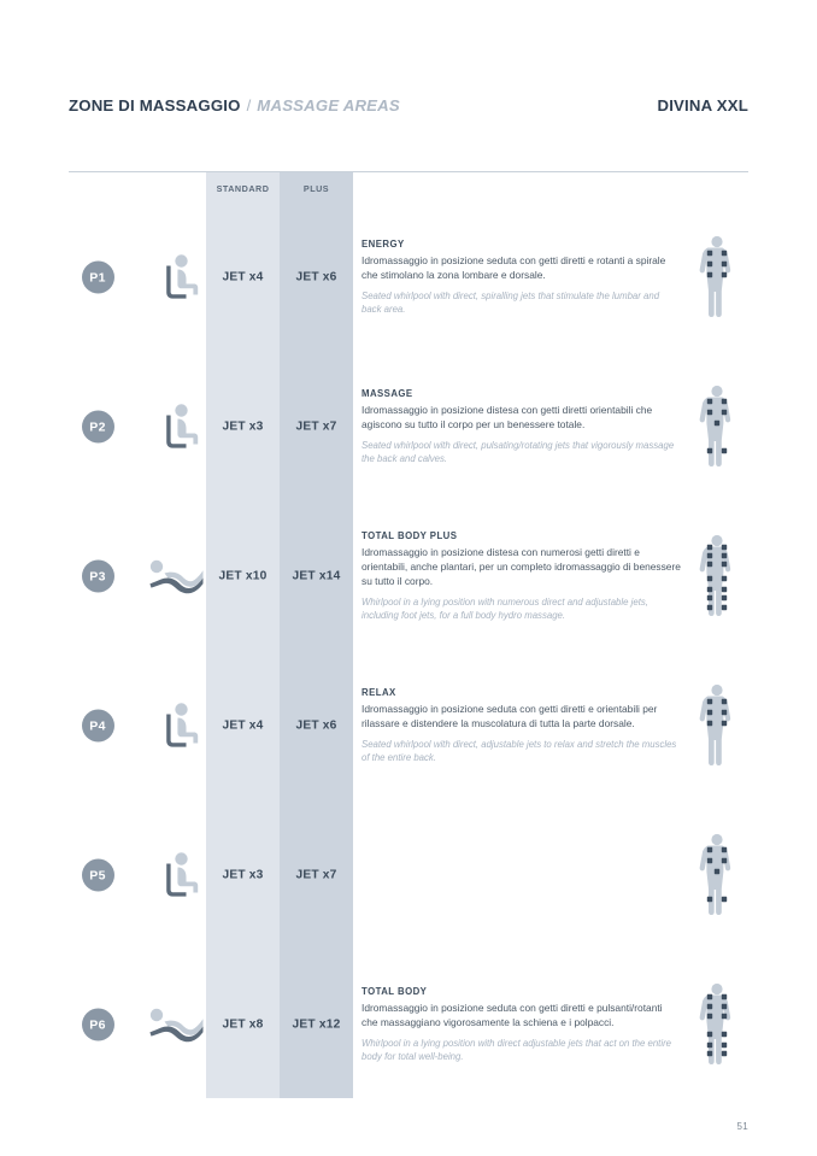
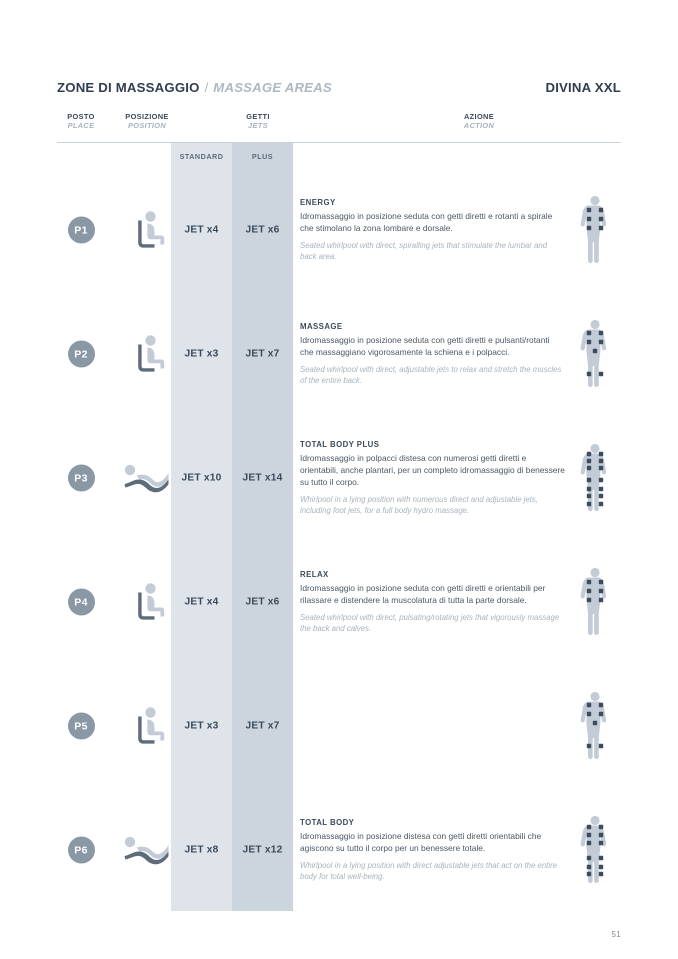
  ZONE DI MASSAGGIO
  /
  MASSAGE AREAS
  DIVINA XXL
+ POSTO
+ PLACE
+ POSIZIONE
+ POSITION
+ GETTI
+ JETS
+ AZIONE
+ ACTION
  STANDARD
  PLUS
  P1
  JET x4
  JET x6
  ENERGY
  Idromassaggio in posizione seduta con getti diretti e rotanti a spirale che stimolano la zona lombare e dorsale.
  Seated whirlpool with direct, spiralling jets that stimulate the lumbar and back area.
  P2
  JET x3
  JET x7
  MASSAGE
- Idromassaggio in posizione distesa con getti diretti orientabili che agiscono su tutto il corpo per un benessere totale.
+ Idromassaggio in posizione seduta con getti diretti e pulsanti/rotanti che massaggiano vigorosamente la schiena e i polpacci.
- Seated whirlpool with direct, pulsating/rotating jets that vigorously massage the back and calves.
+ Seated whirlpool with direct, adjustable jets to relax and stretch the muscles of the entire back.
  P3
  JET x10
  JET x14
  TOTAL BODY PLUS
- Idromassaggio in posizione distesa con numerosi getti diretti e orientabili, anche plantari, per un completo idromassaggio di benessere su tutto il corpo.
+ Idromassaggio in polpacci distesa con numerosi getti diretti e orientabili, anche plantari, per un completo idromassaggio di benessere su tutto il corpo.
  Whirlpool in a lying position with numerous direct and adjustable jets, including foot jets, for a full body hydro massage.
  P4
  JET x4
  JET x6
  RELAX
  Idromassaggio in posizione seduta con getti diretti e orientabili per rilassare e distendere la muscolatura di tutta la parte dorsale.
- Seated whirlpool with direct, adjustable jets to relax and stretch the muscles of the entire back.
+ Seated whirlpool with direct, pulsating/rotating jets that vigorously massage the back and calves.
  P5
  JET x3
  JET x7
  P6
  JET x8
  JET x12
  TOTAL BODY
- Idromassaggio in posizione seduta con getti diretti e pulsanti/rotanti che massaggiano vigorosamente la schiena e i polpacci.
+ Idromassaggio in posizione distesa con getti diretti orientabili che agiscono su tutto il corpo per un benessere totale.
  Whirlpool in a lying position with direct adjustable jets that act on the entire body for total well-being.
  51
